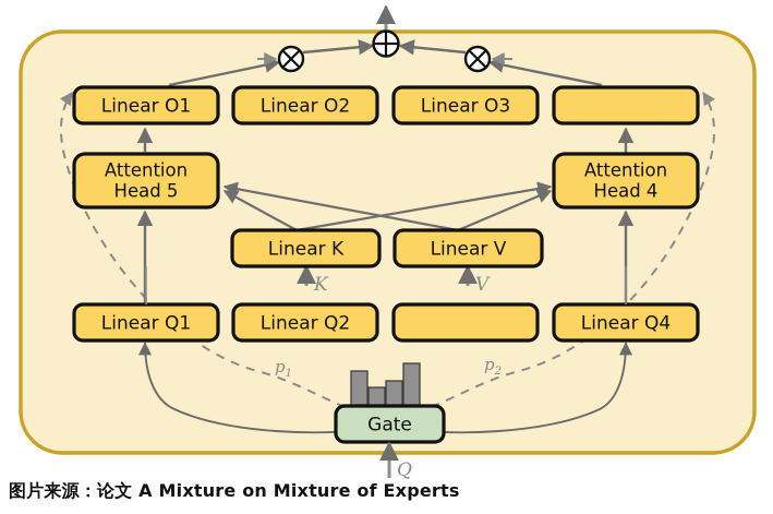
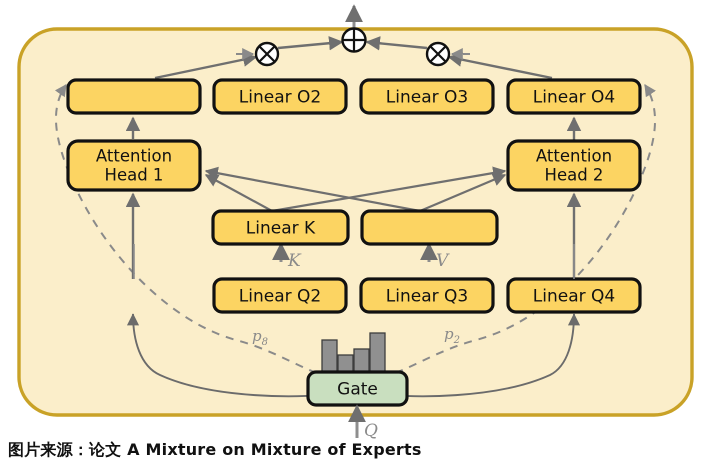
- Linear O1
  Linear O2
  Linear O3
+ Linear O4
  Attention
- Head 5
+ Head 1
  Attention
- Head 4
+ Head 2
  Linear K
- Linear V
  K
  V
- Linear Q1
  Linear Q2
+ Linear Q3
  Linear Q4
  Gate
  Q
- p1
+ p8
  p2
  图片来源：论文 A Mixture on Mixture of Experts
